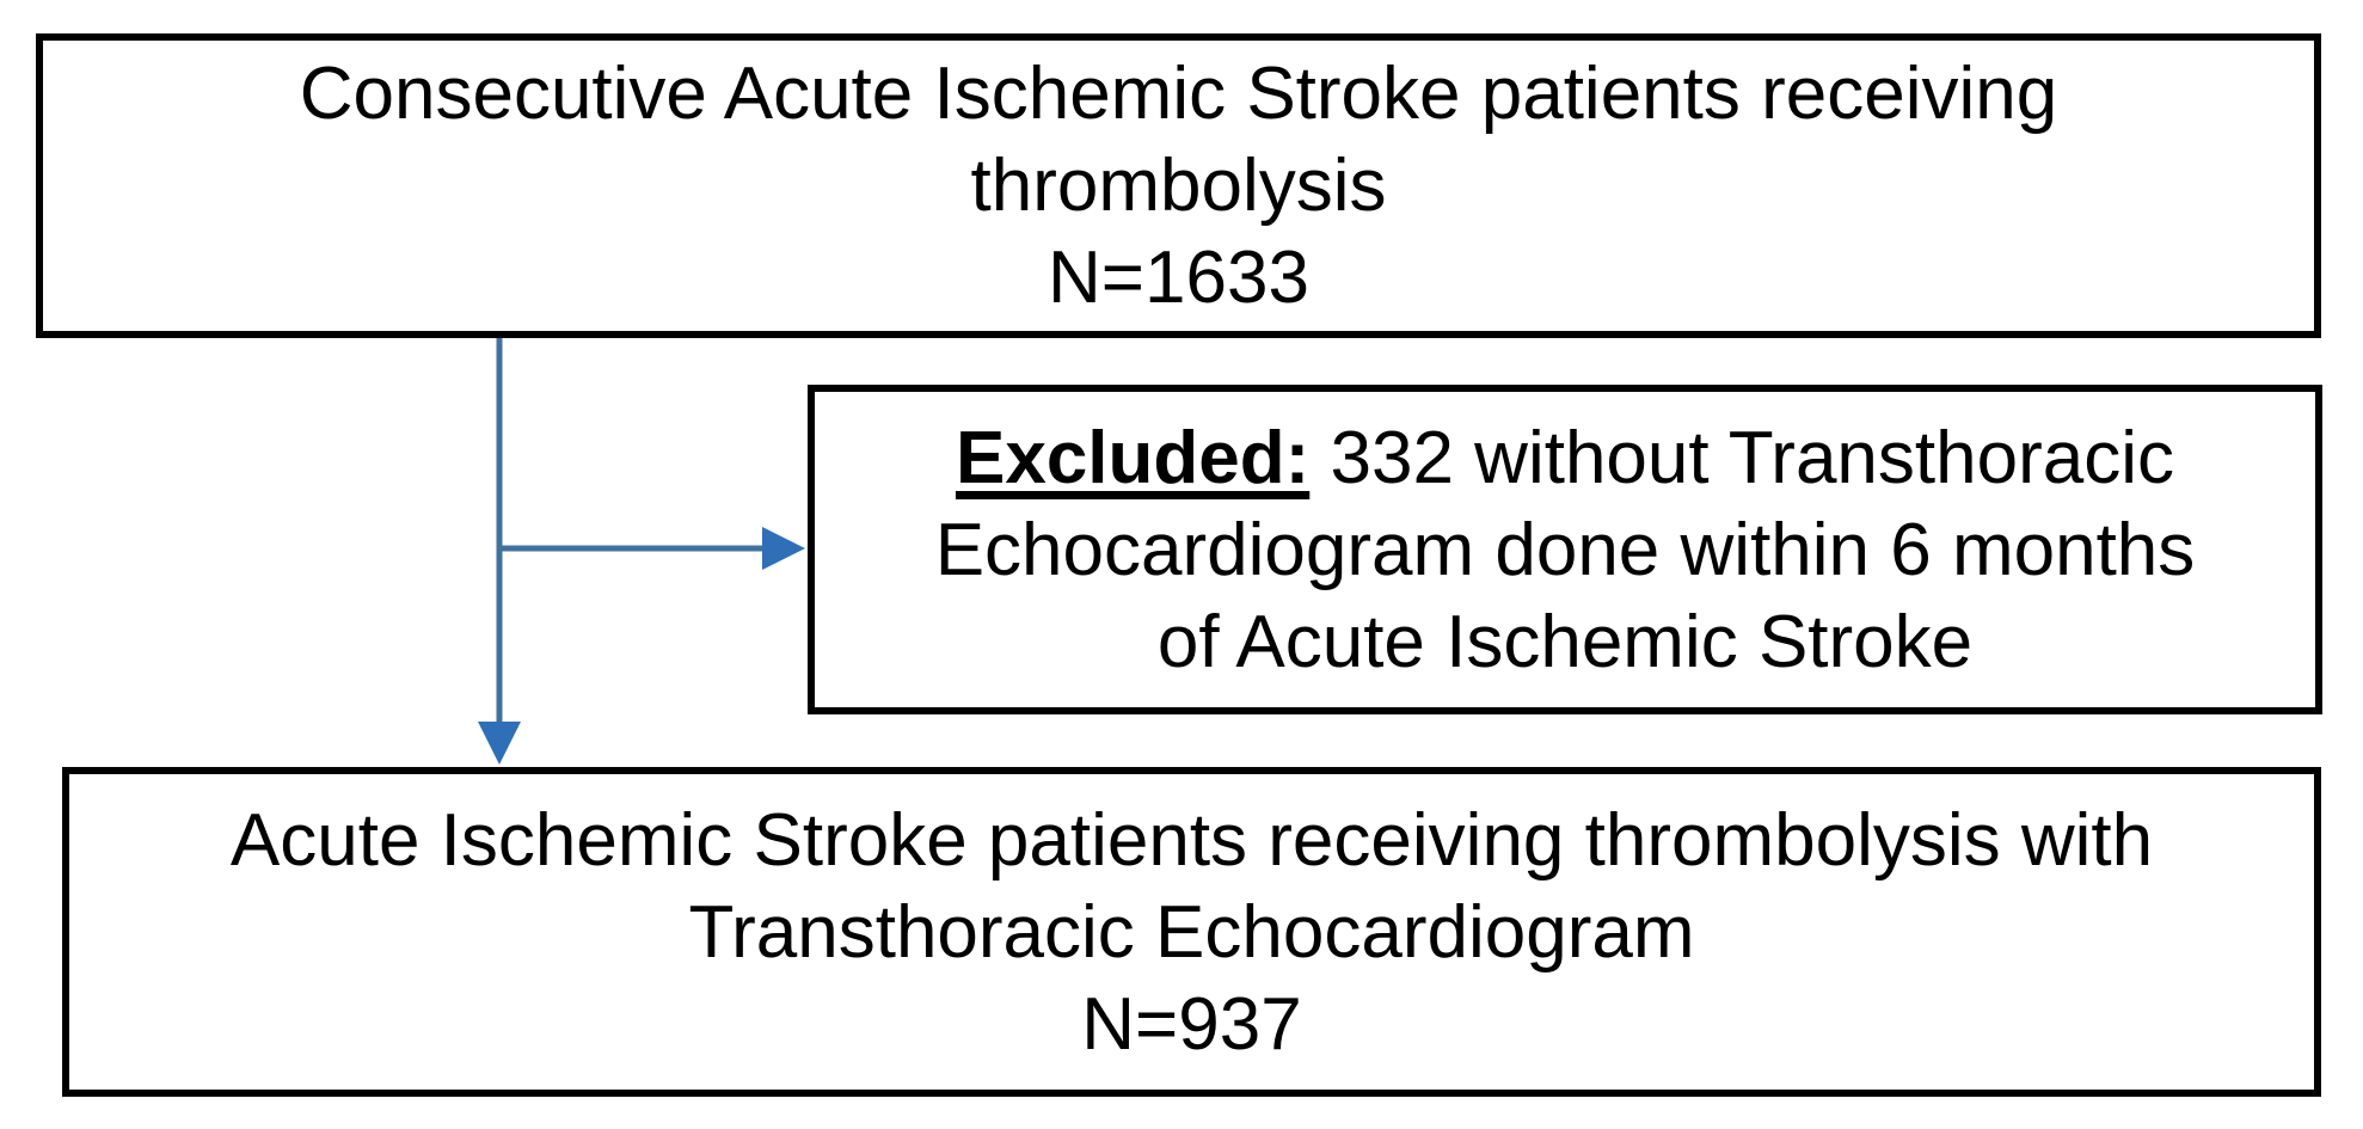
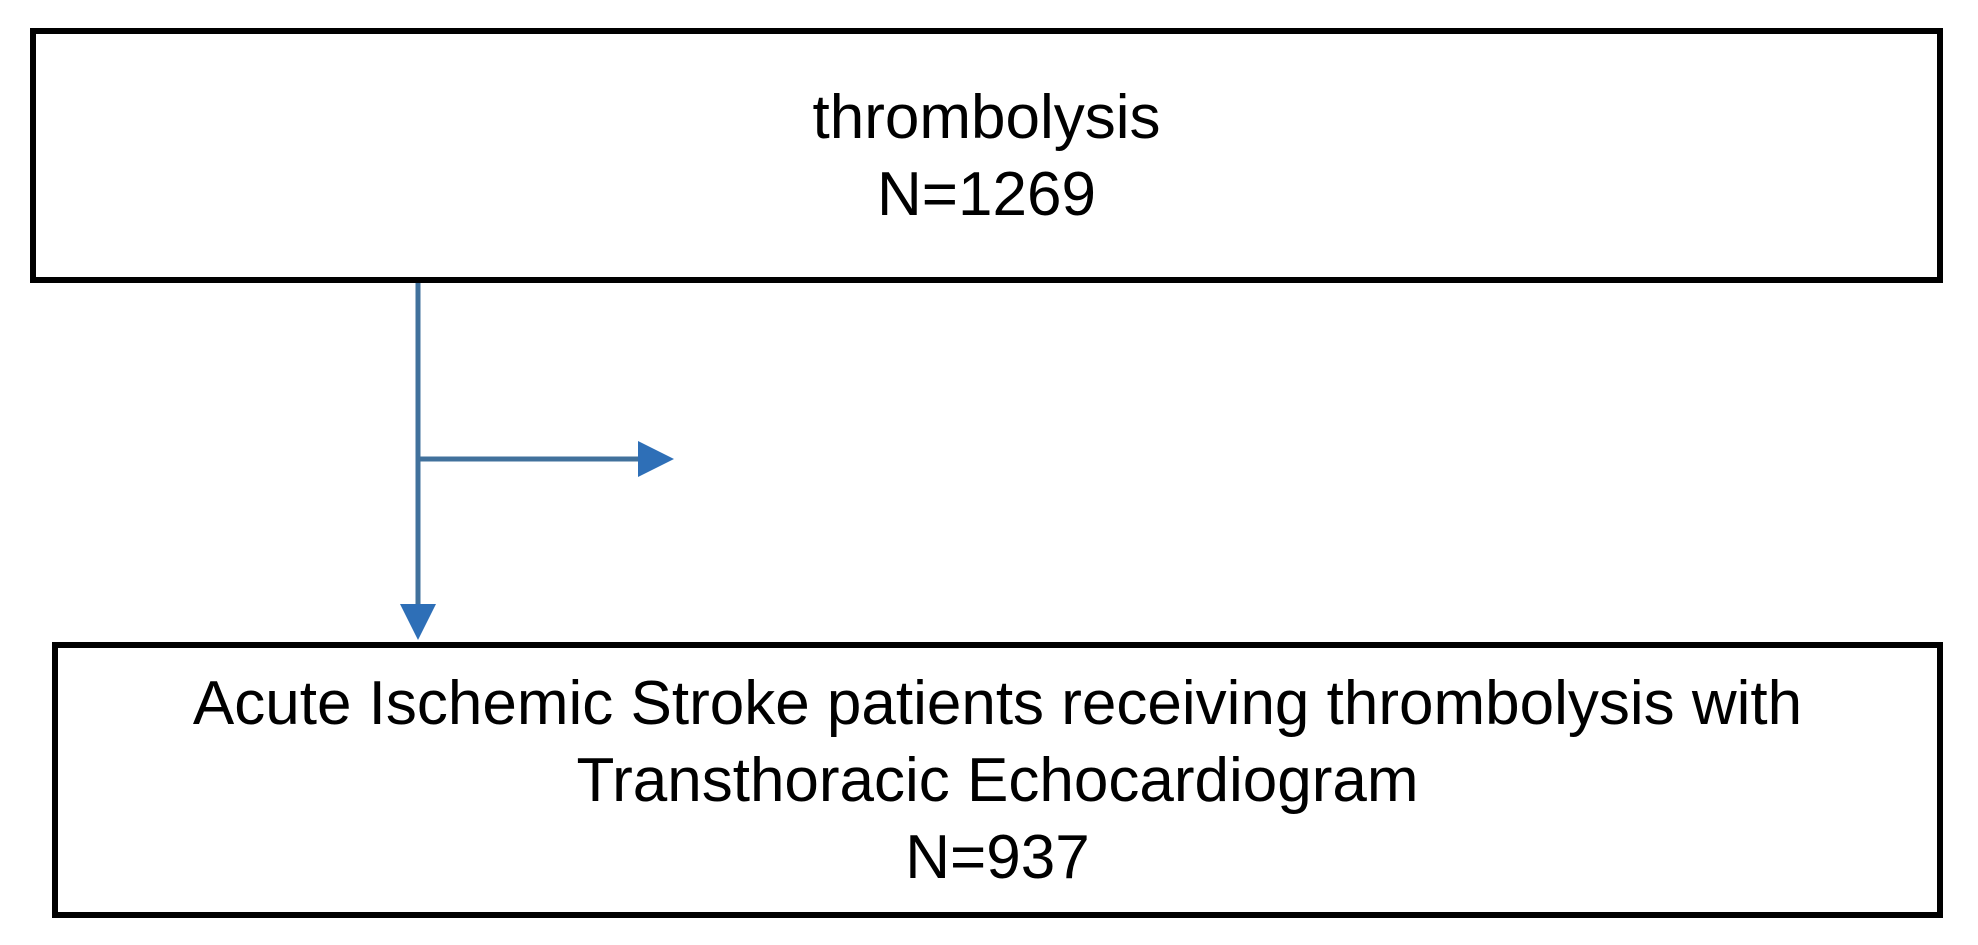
- Consecutive Acute Ischemic Stroke patients receiving
  thrombolysis
- N=1633
+ N=1269
- Excluded: 332 without Transthoracic
- Echocardiogram done within 6 months
- of Acute Ischemic Stroke
  Acute Ischemic Stroke patients receiving thrombolysis with
  Transthoracic Echocardiogram
  N=937
